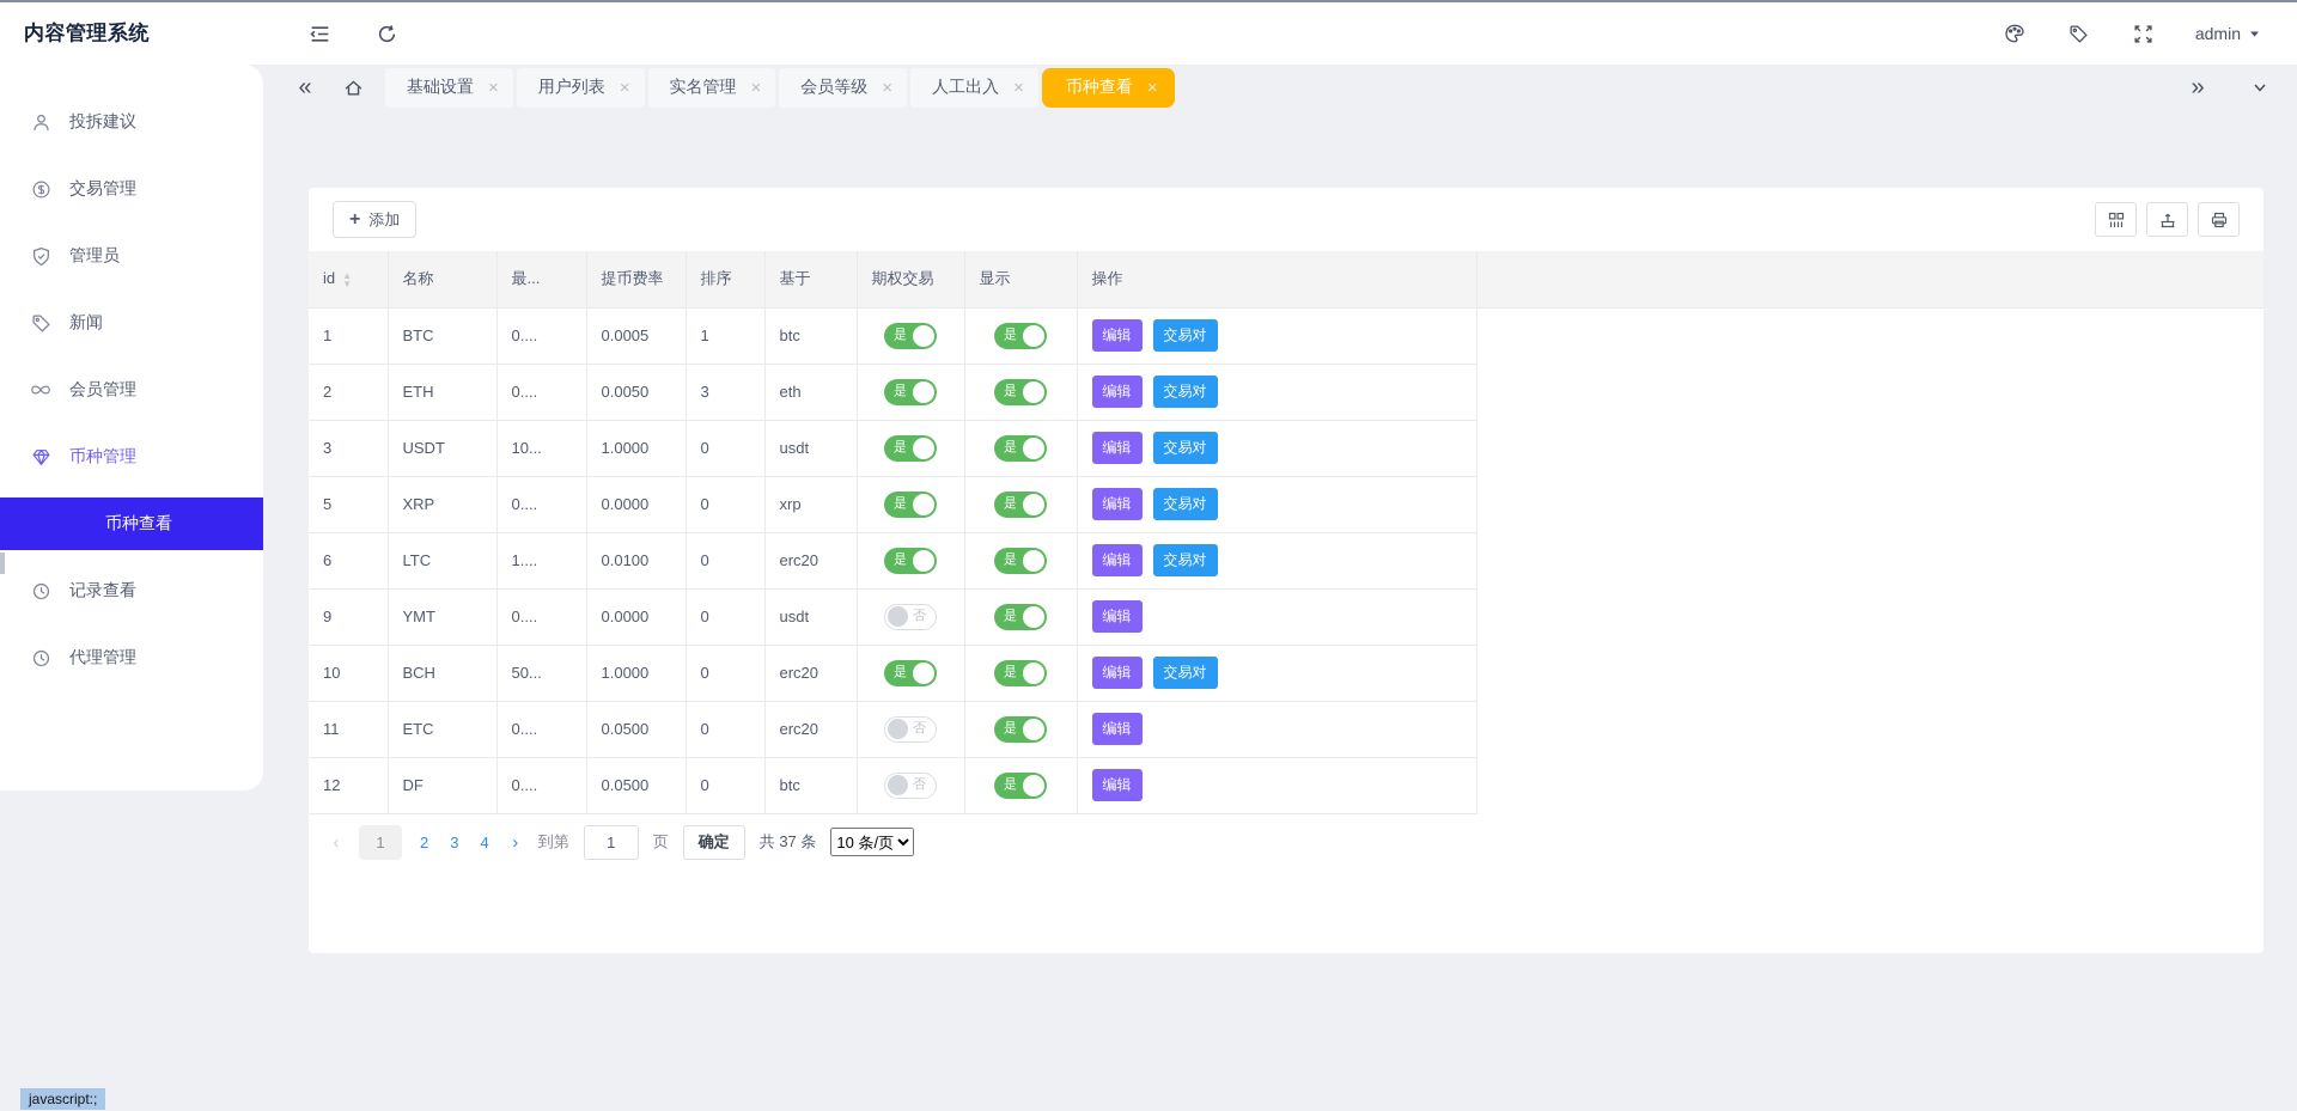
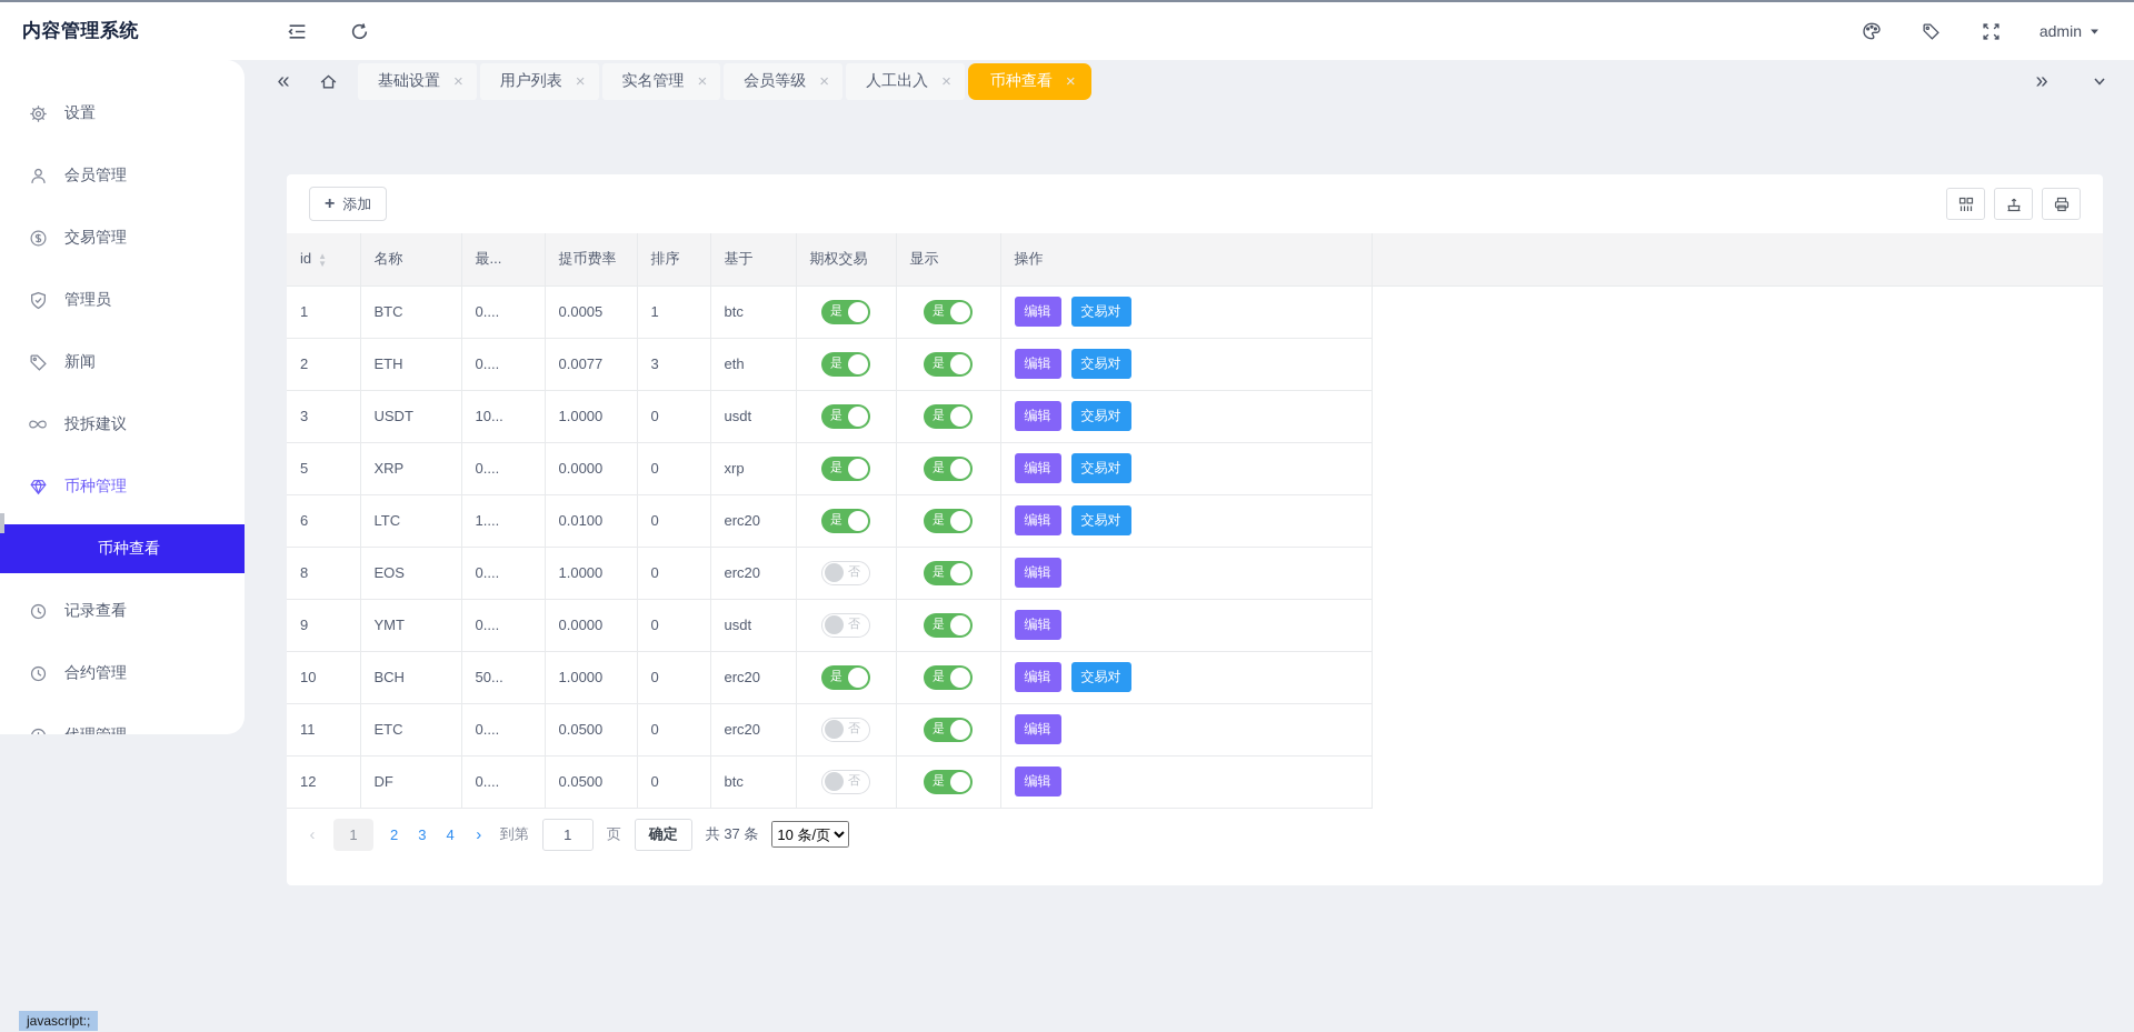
  内容管理系统
  admin
+ 设置
- 投拆建议
+ 会员管理
  交易管理
  管理员
  新闻
- 会员管理
+ 投拆建议
  币种管理
  币种查看
  记录查看
+ 合约管理
  代理管理
  «
  基础设置
  ×
  用户列表
  ×
  实名管理
  ×
  会员等级
  ×
  人工出入
  ×
  币种查看
  ×
  »
  +
  添加
  id ▲▼	名称	最...	提币费率	排序	基于	期权交易	显示	操作
  1	BTC	0....	0.0005	1	btc	是	是	编辑 交易对
- 2	ETH	0....	0.0050	3	eth	是	是	编辑 交易对
+ 2	ETH	0....	0.0077	3	eth	是	是	编辑 交易对
  3	USDT	10...	1.0000	0	usdt	是	是	编辑 交易对
  5	XRP	0....	0.0000	0	xrp	是	是	编辑 交易对
  6	LTC	1....	0.0100	0	erc20	是	是	编辑 交易对
+ 8	EOS	0....	1.0000	0	erc20	否	是	编辑
  9	YMT	0....	0.0000	0	usdt	否	是	编辑
  10	BCH	50...	1.0000	0	erc20	是	是	编辑 交易对
  11	ETC	0....	0.0500	0	erc20	否	是	编辑
  12	DF	0....	0.0500	0	btc	否	是	编辑
  ‹
  1
  2
  3
  4
  ›
  到第
  1
  页
  确定
  共 37 条
  10 条/页
  javascript:;
